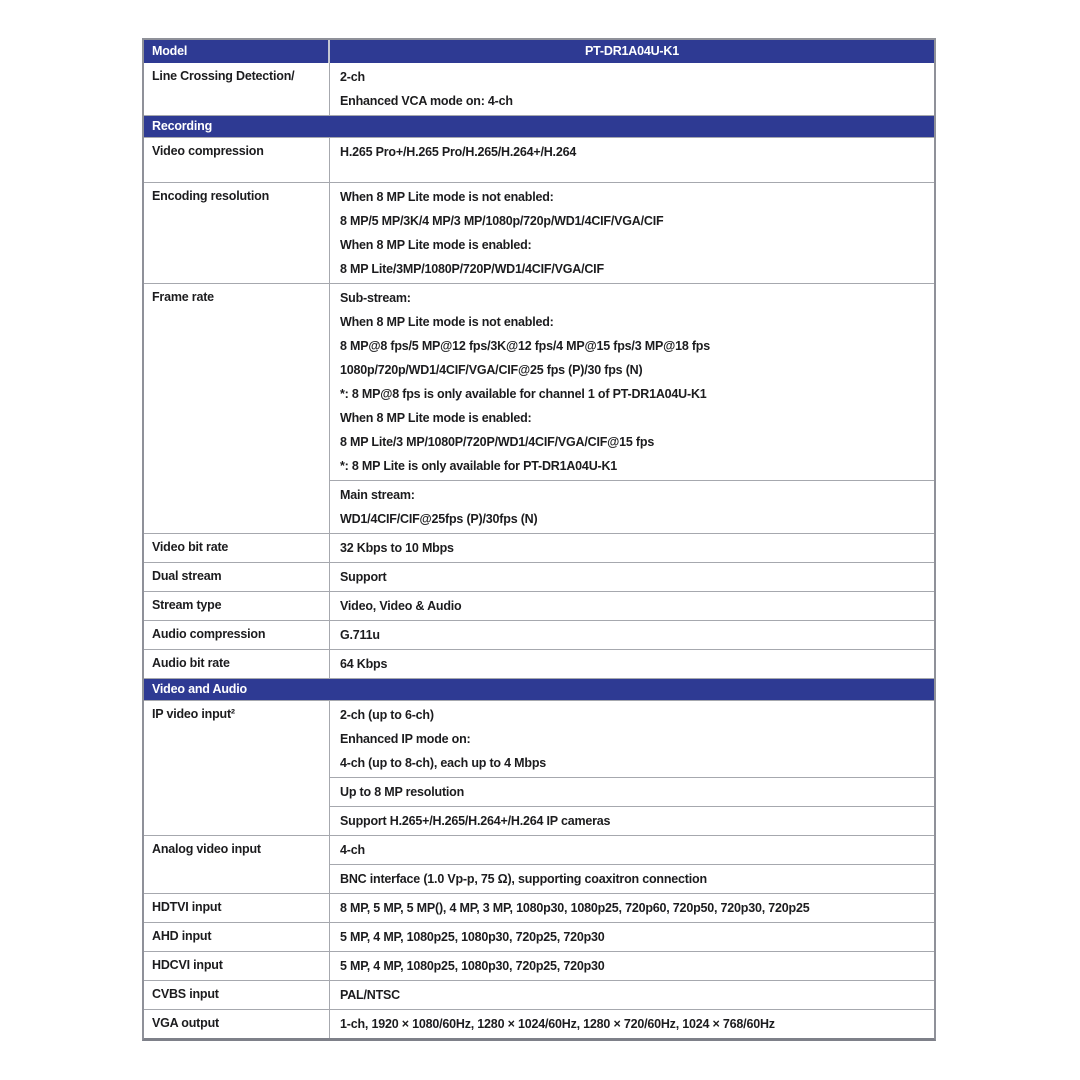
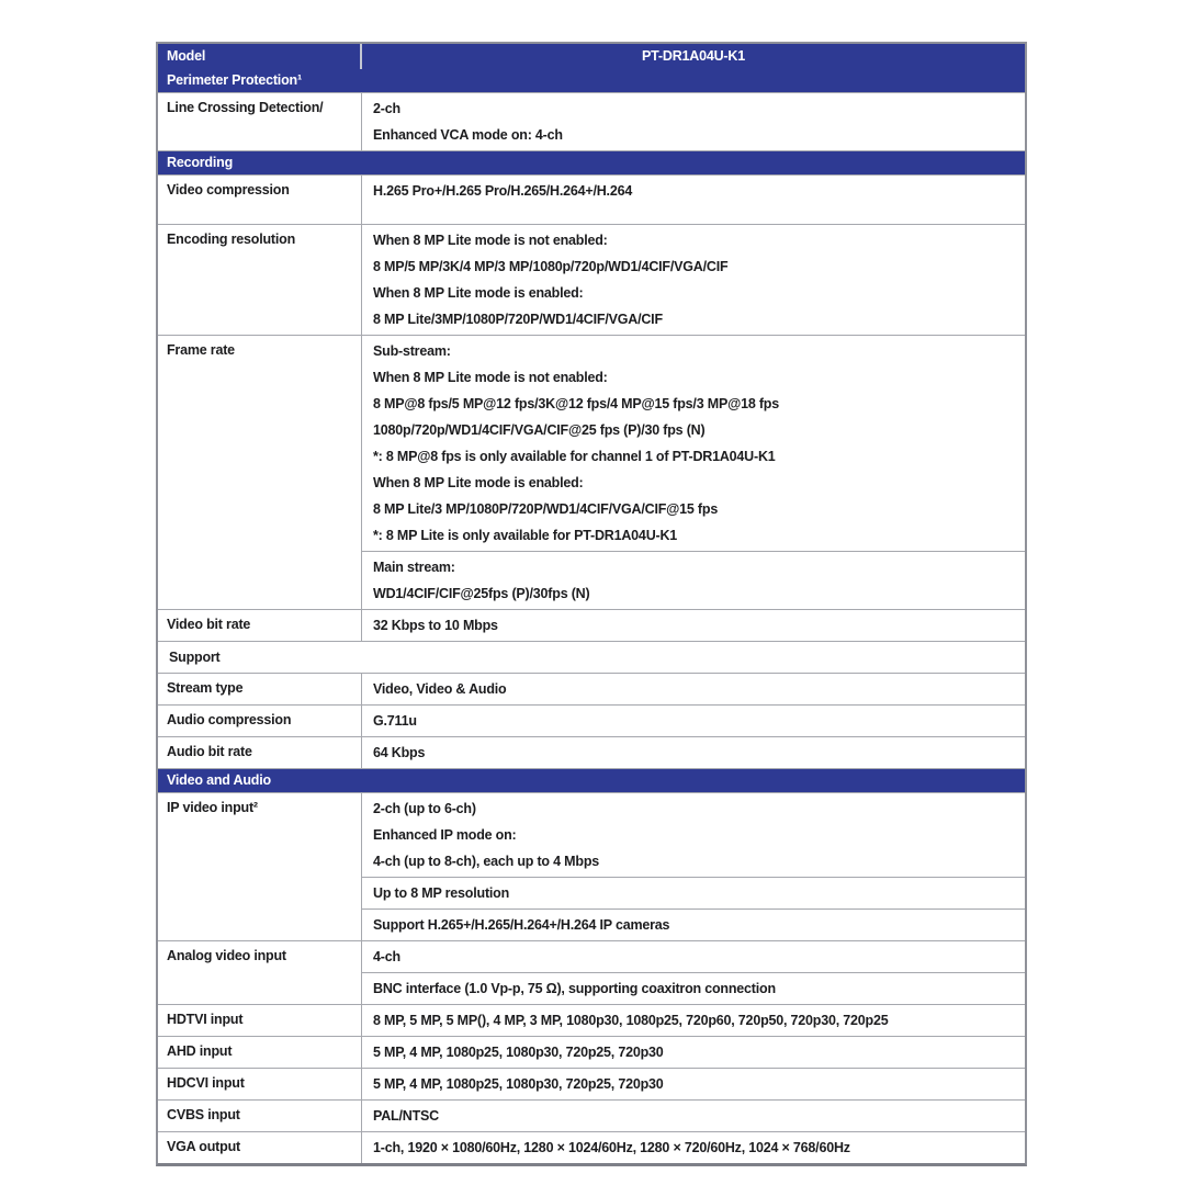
  Model
  PT-DR1A04U-K1
+ Perimeter Protection¹
  Line Crossing Detection/
  2-ch
  Enhanced VCA mode on: 4-ch
  Recording
  Video compression
  H.265 Pro+/H.265 Pro/H.265/H.264+/H.264
  Encoding resolution
  When 8 MP Lite mode is not enabled:
  8 MP/5 MP/3K/4 MP/3 MP/1080p/720p/WD1/4CIF/VGA/CIF
  When 8 MP Lite mode is enabled:
  8 MP Lite/3MP/1080P/720P/WD1/4CIF/VGA/CIF
  Frame rate
  Sub-stream:
  When 8 MP Lite mode is not enabled:
  8 MP@8 fps/5 MP@12 fps/3K@12 fps/4 MP@15 fps/3 MP@18 fps
  1080p/720p/WD1/4CIF/VGA/CIF@25 fps (P)/30 fps (N)
  *: 8 MP@8 fps is only available for channel 1 of PT-DR1A04U-K1
  When 8 MP Lite mode is enabled:
  8 MP Lite/3 MP/1080P/720P/WD1/4CIF/VGA/CIF@15 fps
  *: 8 MP Lite is only available for PT-DR1A04U-K1
  Main stream:
  WD1/4CIF/CIF@25fps (P)/30fps (N)
  Video bit rate
  32 Kbps to 10 Mbps
- Dual stream
  Support
  Stream type
  Video, Video & Audio
  Audio compression
  G.711u
  Audio bit rate
  64 Kbps
  Video and Audio
  IP video input²
  2-ch (up to 6-ch)
  Enhanced IP mode on:
  4-ch (up to 8-ch), each up to 4 Mbps
  Up to 8 MP resolution
  Support H.265+/H.265/H.264+/H.264 IP cameras
  Analog video input
  4-ch
  BNC interface (1.0 Vp-p, 75 Ω), supporting coaxitron connection
  HDTVI input
  8 MP, 5 MP, 5 MP(), 4 MP, 3 MP, 1080p30, 1080p25, 720p60, 720p50, 720p30, 720p25
  AHD input
  5 MP, 4 MP, 1080p25, 1080p30, 720p25, 720p30
  HDCVI input
  5 MP, 4 MP, 1080p25, 1080p30, 720p25, 720p30
  CVBS input
  PAL/NTSC
  VGA output
  1-ch, 1920 × 1080/60Hz, 1280 × 1024/60Hz, 1280 × 720/60Hz, 1024 × 768/60Hz
